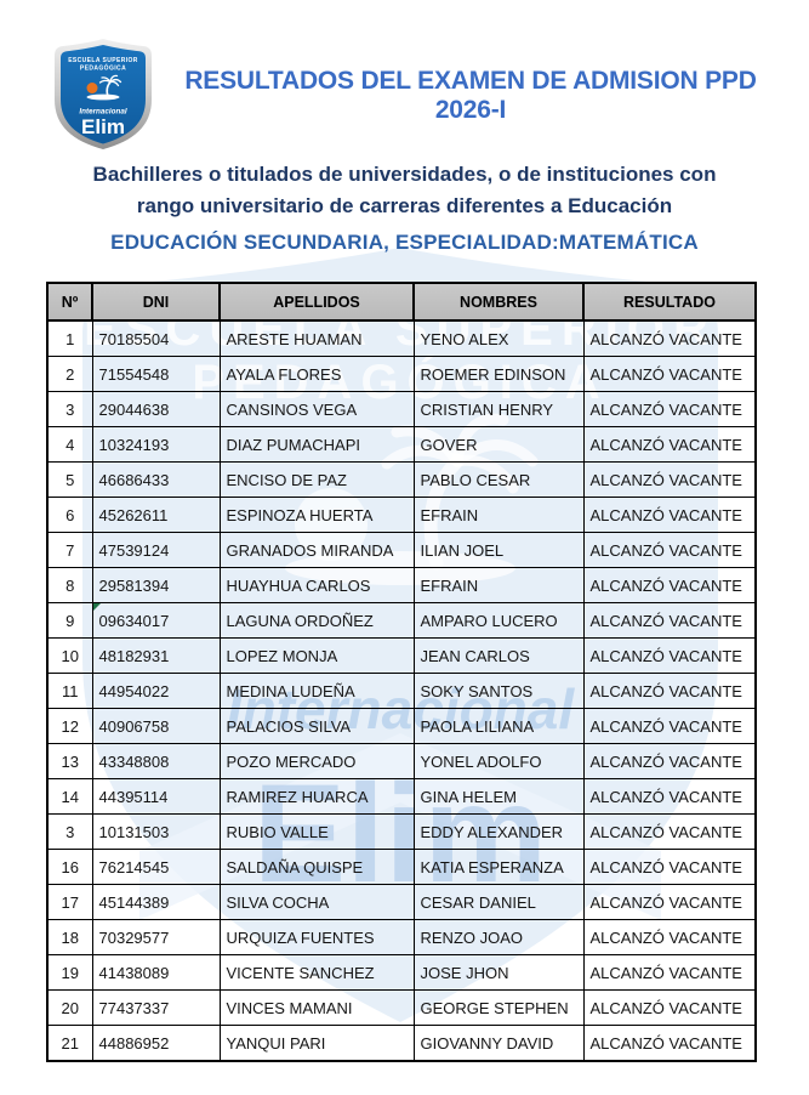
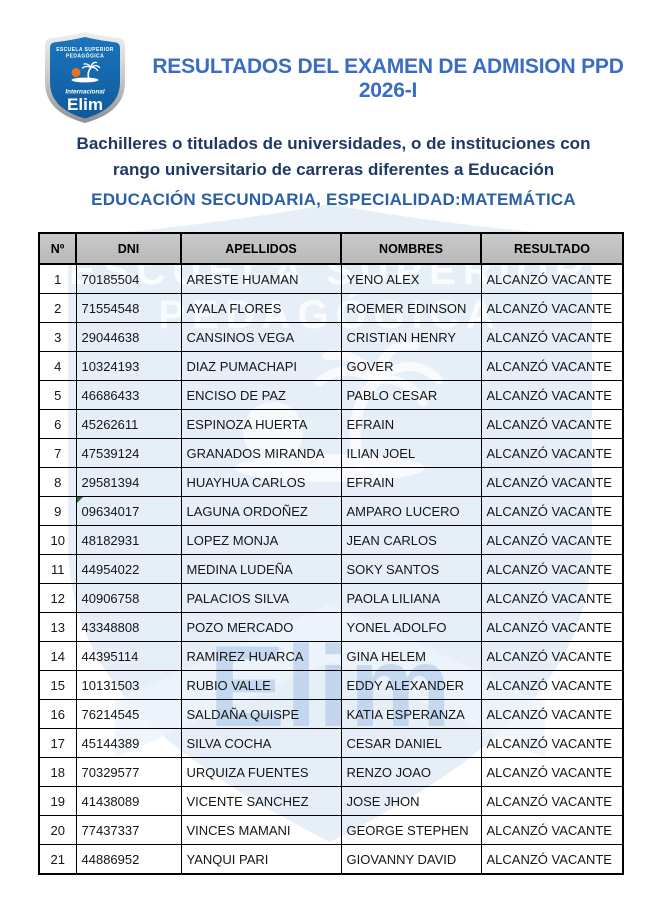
  ESCUELA SUPERIOR
  PEDAGÓGICA
- Internacional
  Elim
  Elim
  RESULTADOS DEL EXAMEN DE ADMISION PPD 2026-I
  Bachilleres o titulados de universidades, o de instituciones con
  rango universitario de carreras diferentes a Educación
  EDUCACIÓN SECUNDARIA, ESPECIALIDAD:MATEMÁTICA
  Nº	DNI	APELLIDOS	NOMBRES	RESULTADO
  1	70185504	ARESTE HUAMAN	YENO ALEX	ALCANZÓ VACANTE
  2	71554548	AYALA FLORES	ROEMER EDINSON	ALCANZÓ VACANTE
  3	29044638	CANSINOS VEGA	CRISTIAN HENRY	ALCANZÓ VACANTE
  4	10324193	DIAZ PUMACHAPI	GOVER	ALCANZÓ VACANTE
  5	46686433	ENCISO DE PAZ	PABLO CESAR	ALCANZÓ VACANTE
  6	45262611	ESPINOZA HUERTA	EFRAIN	ALCANZÓ VACANTE
  7	47539124	GRANADOS MIRANDA	ILIAN JOEL	ALCANZÓ VACANTE
  8	29581394	HUAYHUA CARLOS	EFRAIN	ALCANZÓ VACANTE
  9	09634017	LAGUNA ORDOÑEZ	AMPARO LUCERO	ALCANZÓ VACANTE
  10	48182931	LOPEZ MONJA	JEAN CARLOS	ALCANZÓ VACANTE
  11	44954022	MEDINA LUDEÑA	SOKY SANTOS	ALCANZÓ VACANTE
  12	40906758	PALACIOS SILVA	PAOLA LILIANA	ALCANZÓ VACANTE
  13	43348808	POZO MERCADO	YONEL ADOLFO	ALCANZÓ VACANTE
  14	44395114	RAMIREZ HUARCA	GINA HELEM	ALCANZÓ VACANTE
- 3	10131503	RUBIO VALLE	EDDY ALEXANDER	ALCANZÓ VACANTE
+ 15	10131503	RUBIO VALLE	EDDY ALEXANDER	ALCANZÓ VACANTE
  16	76214545	SALDAÑA QUISPE	KATIA ESPERANZA	ALCANZÓ VACANTE
  17	45144389	SILVA COCHA	CESAR DANIEL	ALCANZÓ VACANTE
  18	70329577	URQUIZA FUENTES	RENZO JOAO	ALCANZÓ VACANTE
  19	41438089	VICENTE SANCHEZ	JOSE JHON	ALCANZÓ VACANTE
  20	77437337	VINCES MAMANI	GEORGE STEPHEN	ALCANZÓ VACANTE
  21	44886952	YANQUI PARI	GIOVANNY DAVID	ALCANZÓ VACANTE
